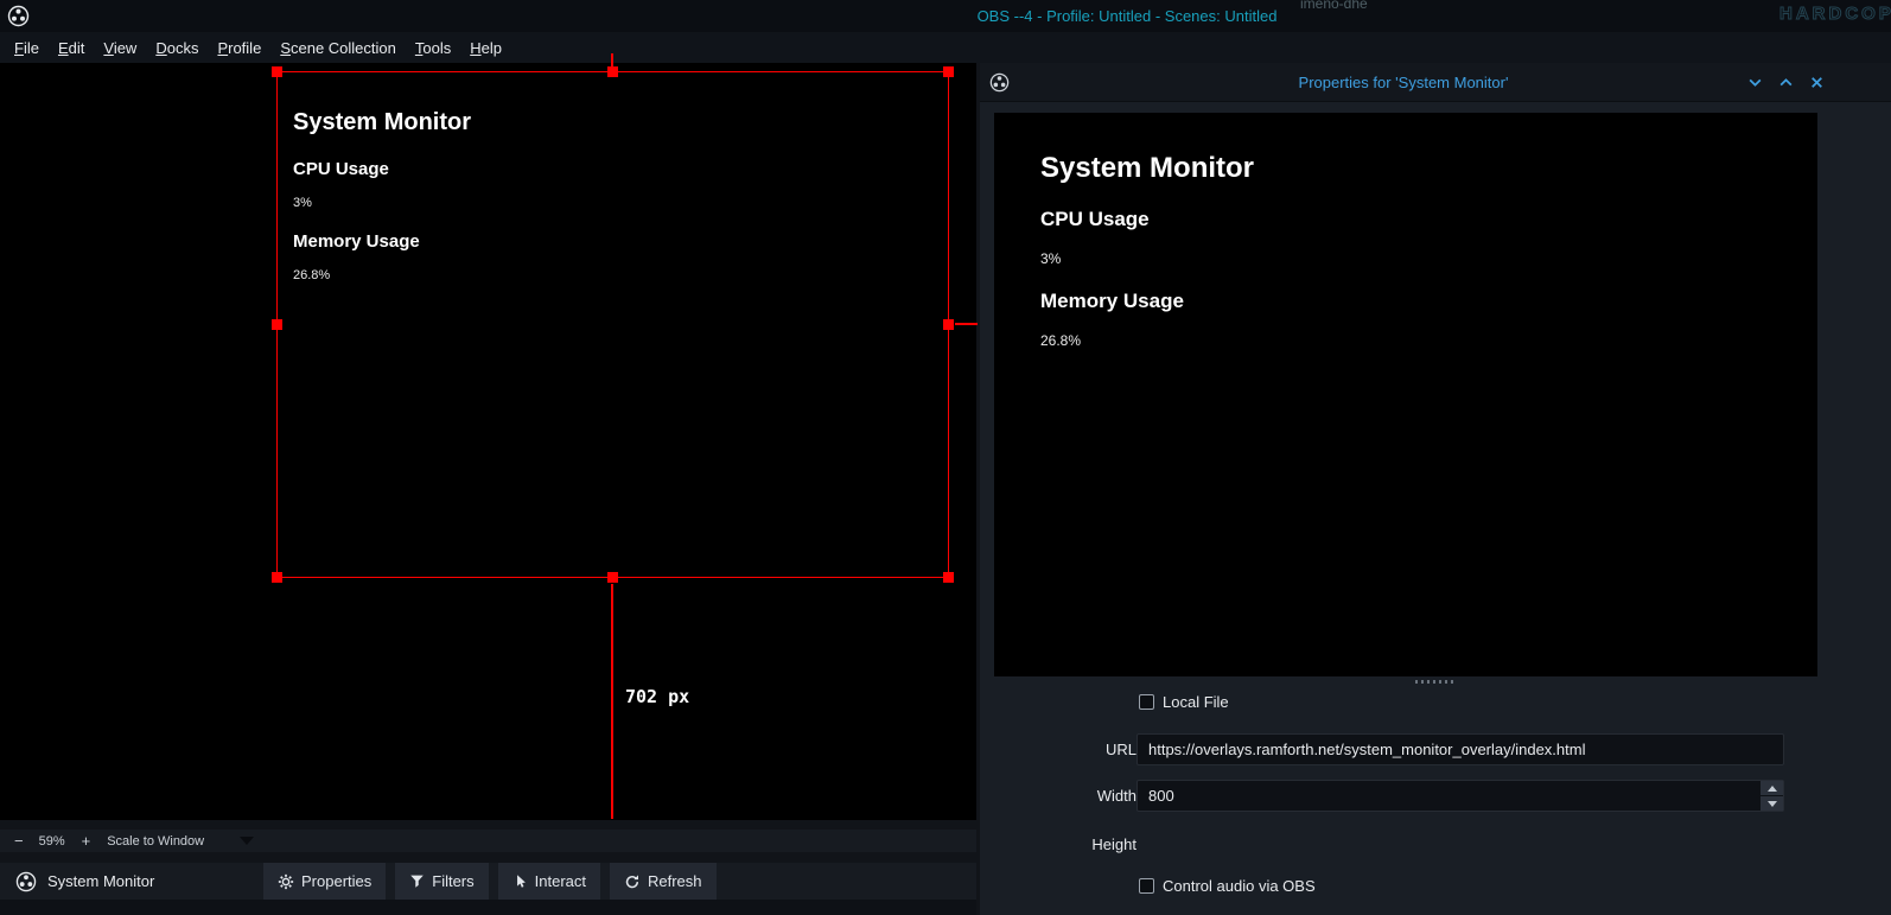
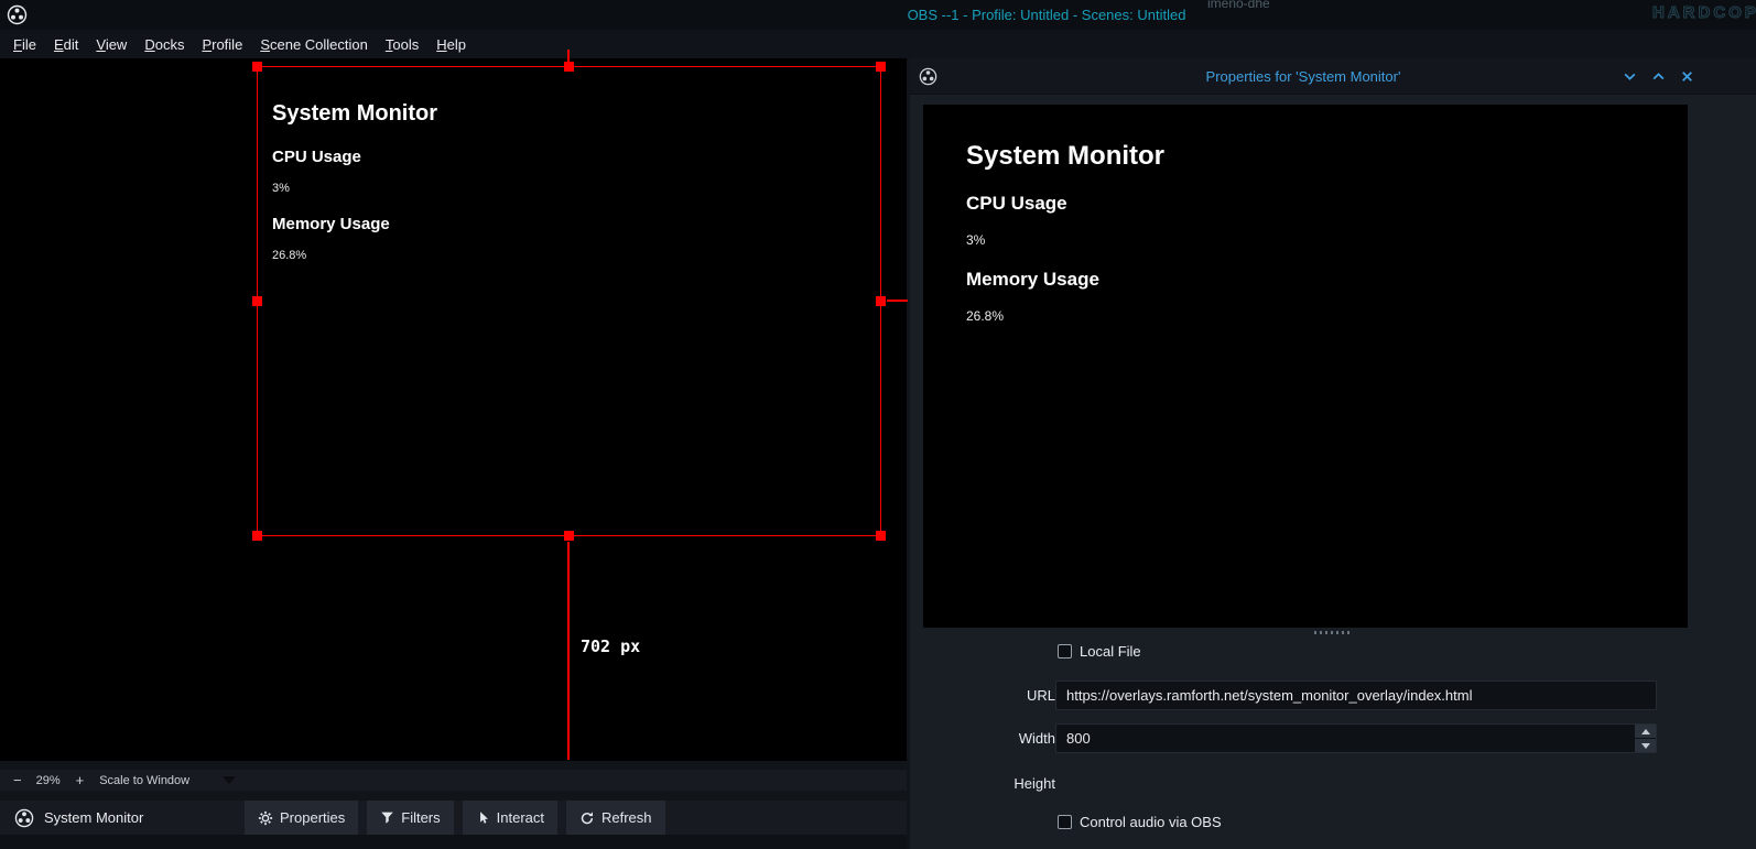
- OBS --4 - Profile: Untitled - Scenes: Untitled
+ OBS --1 - Profile: Untitled - Scenes: Untitled
  imeno-dhe
  HARDCOP
  File
  Edit
  View
  Docks
  Profile
  Scene Collection
  Tools
  Help
  System Monitor
  CPU Usage
  3%
  Memory Usage
  26.8%
  702 px
  Properties for 'System Monitor'
  System Monitor
  CPU Usage
  3%
  Memory Usage
  26.8%
  Local File
  URL
  https://overlays.ramforth.net/system_monitor_overlay/index.html
  Width
  800
  Height
  Control audio via OBS
  −
- 59%
+ 29%
  +
  Scale to Window
  System Monitor
  Properties
  Filters
  Interact
  Refresh
